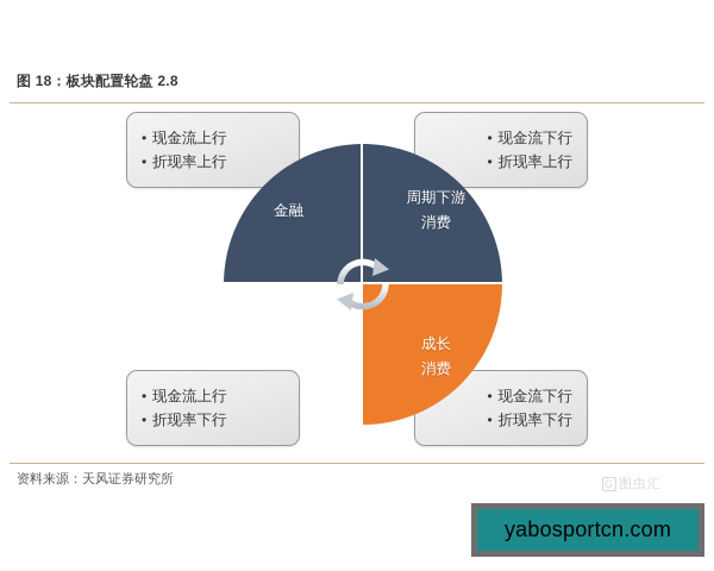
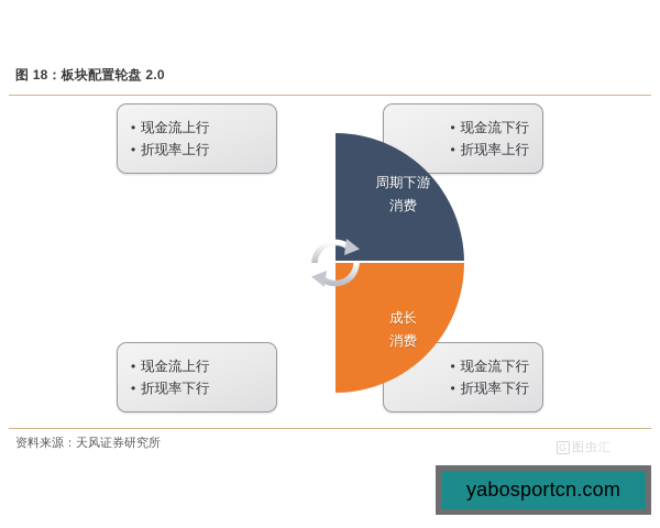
- 图 18：板块配置轮盘 2.8
+ 图 18：板块配置轮盘 2.0
  现金流上行
  折现率上行
  现金流下行
  折现率上行
  现金流上行
  折现率下行
  现金流下行
  折现率下行
- 金融
  周期下游
  消费
  成长
  消费
  资料来源：天风证券研究所
  G 图虫汇
  yabosportcn.com
